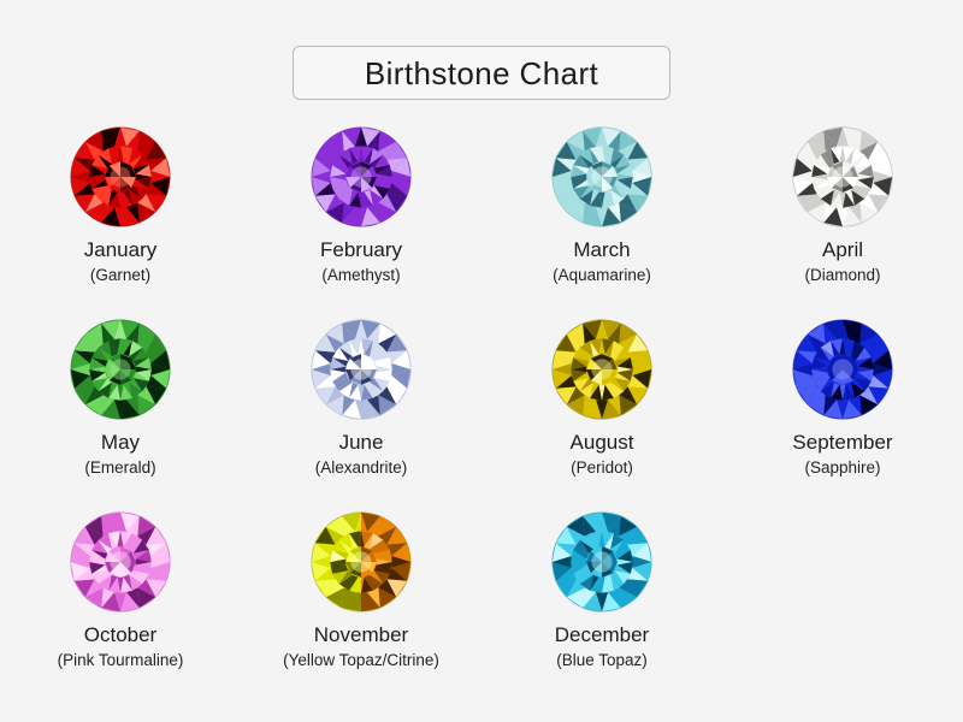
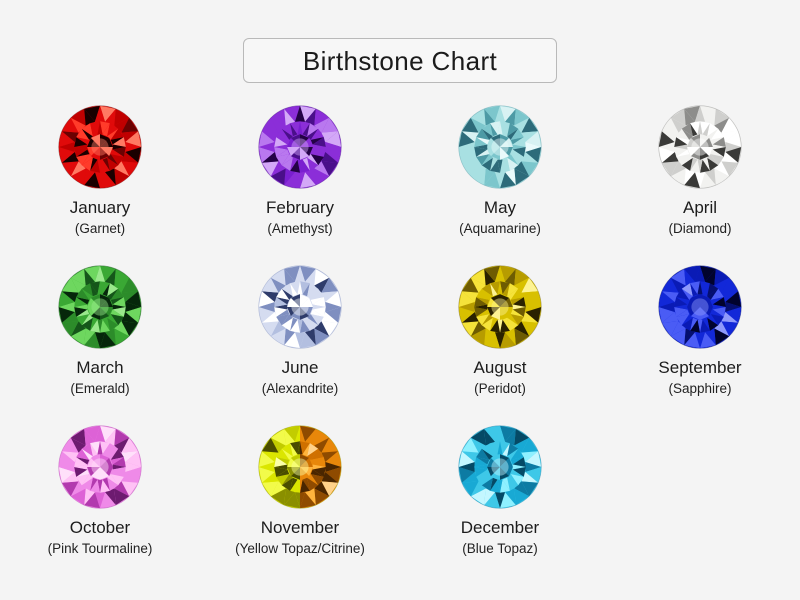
  Birthstone Chart
  January
  (Garnet)
  February
  (Amethyst)
- March
+ May
  (Aquamarine)
  April
  (Diamond)
- May
+ March
  (Emerald)
  June
  (Alexandrite)
  August
  (Peridot)
  September
  (Sapphire)
  October
  (Pink Tourmaline)
  November
  (Yellow Topaz/Citrine)
  December
  (Blue Topaz)
